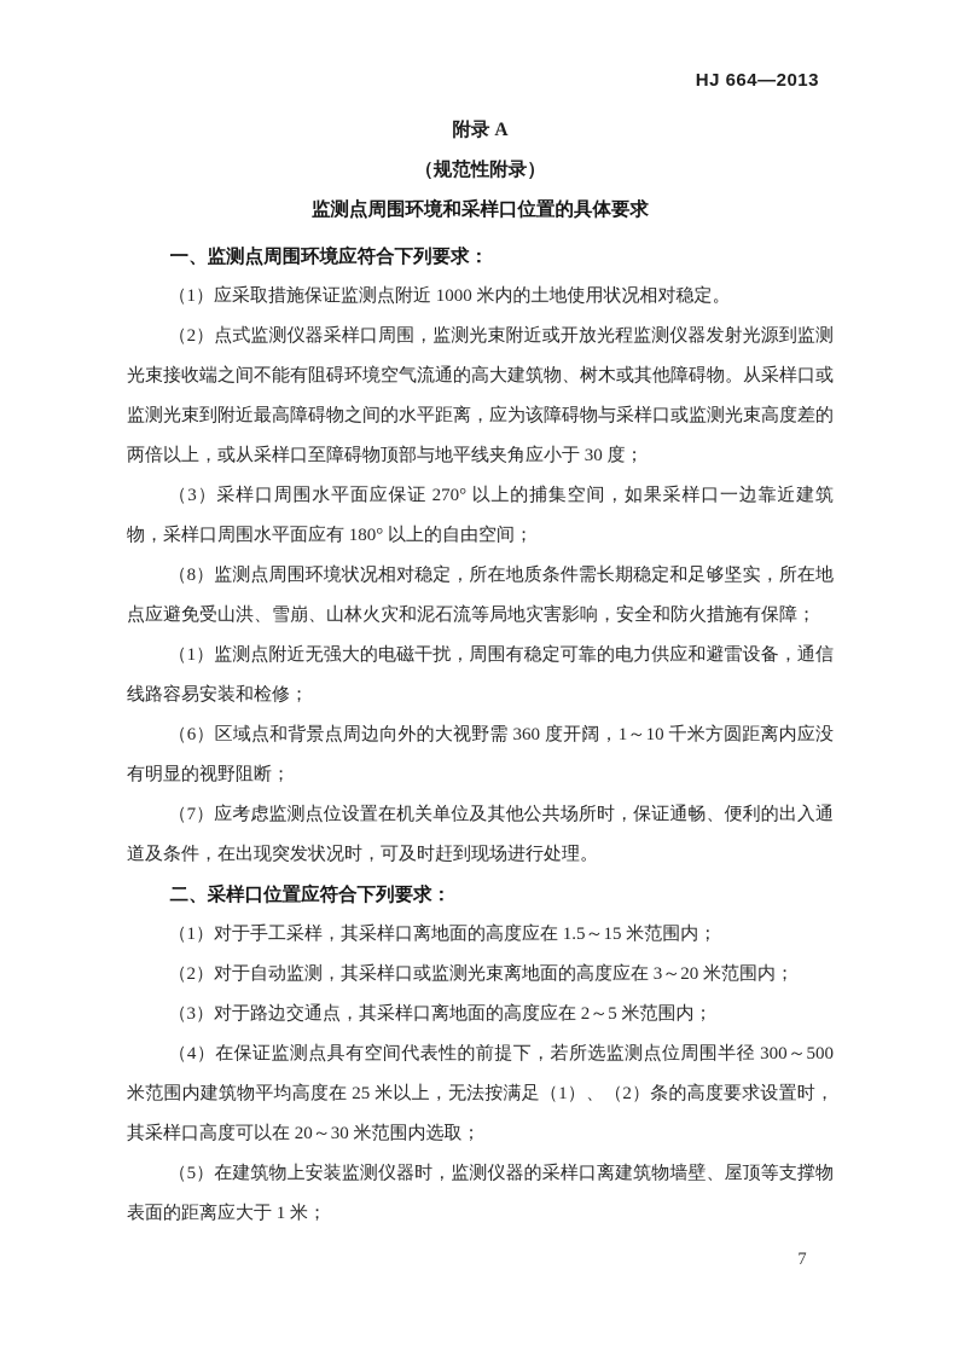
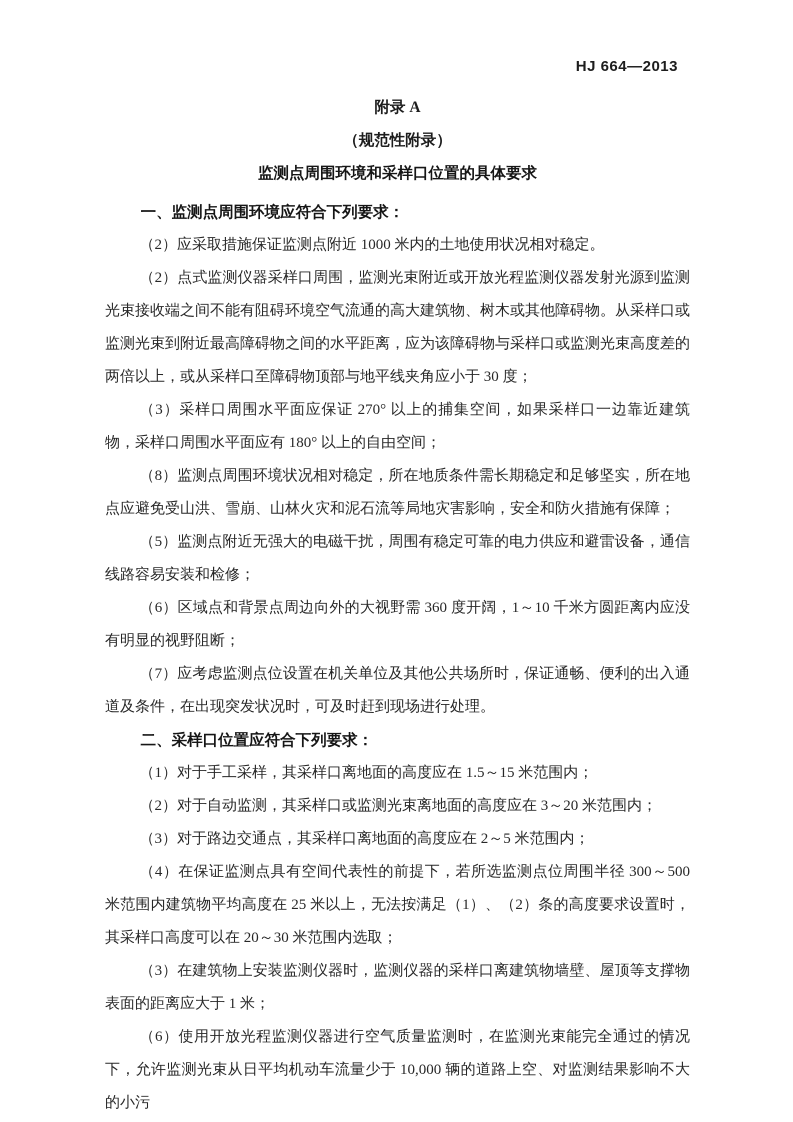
  HJ 664—2013
  附录 A
  （规范性附录）
  监测点周围环境和采样口位置的具体要求
  一、监测点周围环境应符合下列要求：
- （1）应采取措施保证监测点附近 1000 米内的土地使用状况相对稳定。
+ （2）应采取措施保证监测点附近 1000 米内的土地使用状况相对稳定。
  （2）点式监测仪器采样口周围，监测光束附近或开放光程监测仪器发射光源到监测光束接收端之间不能有阻碍环境空气流通的高大建筑物、树木或其他障碍物。从采样口或监测光束到附近最高障碍物之间的水平距离，应为该障碍物与采样口或监测光束高度差的两倍以上，或从采样口至障碍物顶部与地平线夹角应小于 30 度；
  （3）采样口周围水平面应保证 270° 以上的捕集空间，如果采样口一边靠近建筑物，采样口周围水平面应有 180° 以上的自由空间；
  （8）监测点周围环境状况相对稳定，所在地质条件需长期稳定和足够坚实，所在地点应避免受山洪、雪崩、山林火灾和泥石流等局地灾害影响，安全和防火措施有保障；
- （1）监测点附近无强大的电磁干扰，周围有稳定可靠的电力供应和避雷设备，通信线路容易安装和检修；
+ （5）监测点附近无强大的电磁干扰，周围有稳定可靠的电力供应和避雷设备，通信线路容易安装和检修；
  （6）区域点和背景点周边向外的大视野需 360 度开阔，1～10 千米方圆距离内应没有明显的视野阻断；
  （7）应考虑监测点位设置在机关单位及其他公共场所时，保证通畅、便利的出入通道及条件，在出现突发状况时，可及时赶到现场进行处理。
  二、采样口位置应符合下列要求：
  （1）对于手工采样，其采样口离地面的高度应在 1.5～15 米范围内；
  （2）对于自动监测，其采样口或监测光束离地面的高度应在 3～20 米范围内；
  （3）对于路边交通点，其采样口离地面的高度应在 2～5 米范围内；
  （4）在保证监测点具有空间代表性的前提下，若所选监测点位周围半径 300～500 米范围内建筑物平均高度在 25 米以上，无法按满足（1）、（2）条的高度要求设置时，其采样口高度可以在 20～30 米范围内选取；
- （5）在建筑物上安装监测仪器时，监测仪器的采样口离建筑物墙壁、屋顶等支撑物表面的距离应大于 1 米；
+ （3）在建筑物上安装监测仪器时，监测仪器的采样口离建筑物墙壁、屋顶等支撑物表面的距离应大于 1 米；
+ （6）使用开放光程监测仪器进行空气质量监测时，在监测光束能完全通过的情况下，允许监测光束从日平均机动车流量少于 10,000 辆的道路上空、对监测结果影响不大的小污
  7
